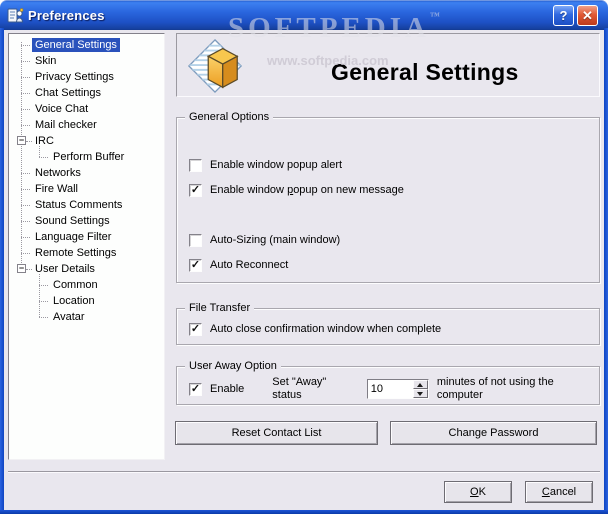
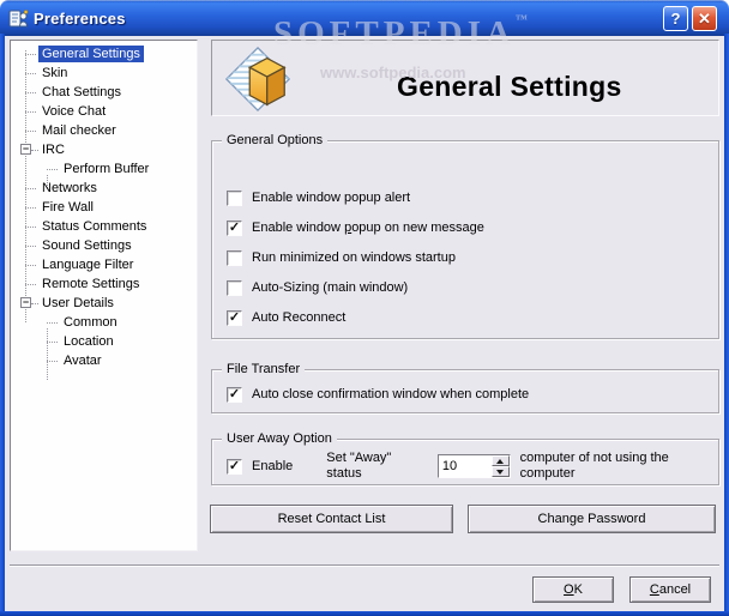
  Preferences
  ?
  ✕
  SOFTPEDIA™
  www.softpedia.com
  General Settings
  Skin
- Privacy Settings
  Chat Settings
  Voice Chat
  Mail checker
  −
  IRC
  Perform Buffer
  Networks
  Fire Wall
  Status Comments
  Sound Settings
  Language Filter
  Remote Settings
  −
  User Details
  Common
  Location
  Avatar
  General Settings
  General Options
  Enable window popup alert
  ✓
  Enable window popup on new message
+ Run minimized on windows startup
  Auto-Sizing (main window)
  ✓
  Auto Reconnect
  File Transfer
  ✓
  Auto close confirmation window when complete
  User Away Option
  ✓
  Enable
  Set "Away" status
  10
- minutes of not using the computer
+ computer of not using the computer
  Reset Contact List
  Change Password
  OK
  Cancel
